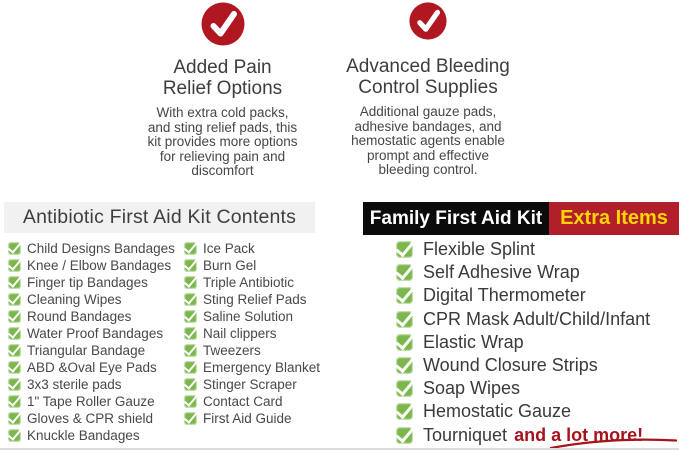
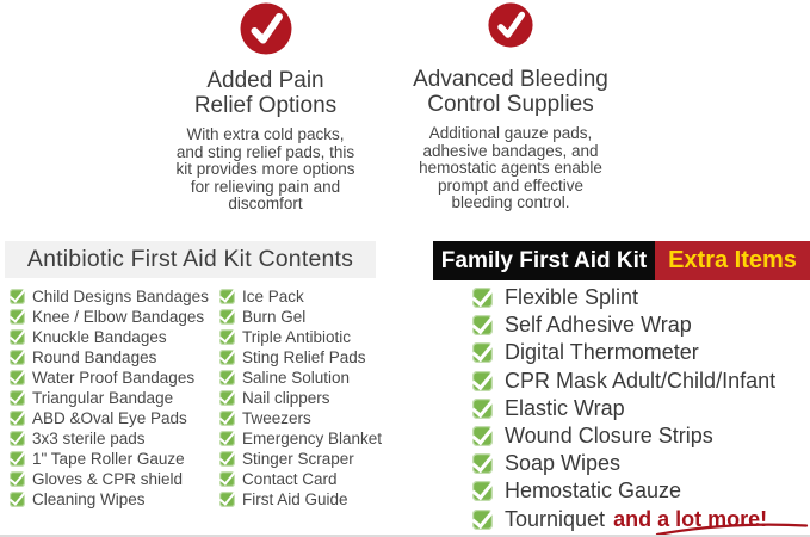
  Added Pain
  Relief Options
  With extra cold packs,
  and sting relief pads, this
  kit provides more options
  for relieving pain and
  discomfort
  Advanced Bleeding
  Control Supplies
  Additional gauze pads,
  adhesive bandages, and
  hemostatic agents enable
  prompt and effective
  bleeding control.
  Antibiotic First Aid Kit Contents
  Family First Aid Kit
  Extra Items
  Child Designs Bandages
  Knee / Elbow Bandages
- Finger tip Bandages
- Cleaning Wipes
+ Knuckle Bandages
  Round Bandages
  Water Proof Bandages
  Triangular Bandage
  ABD &Oval Eye Pads
  3x3 sterile pads
  1" Tape Roller Gauze
  Gloves & CPR shield
- Knuckle Bandages
+ Cleaning Wipes
  Ice Pack
  Burn Gel
  Triple Antibiotic
  Sting Relief Pads
  Saline Solution
  Nail clippers
  Tweezers
  Emergency Blanket
  Stinger Scraper
  Contact Card
  First Aid Guide
  Flexible Splint
  Self Adhesive Wrap
  Digital Thermometer
  CPR Mask Adult/Child/Infant
  Elastic Wrap
  Wound Closure Strips
  Soap Wipes
  Hemostatic Gauze
  Tourniquet
  and a lot more!
